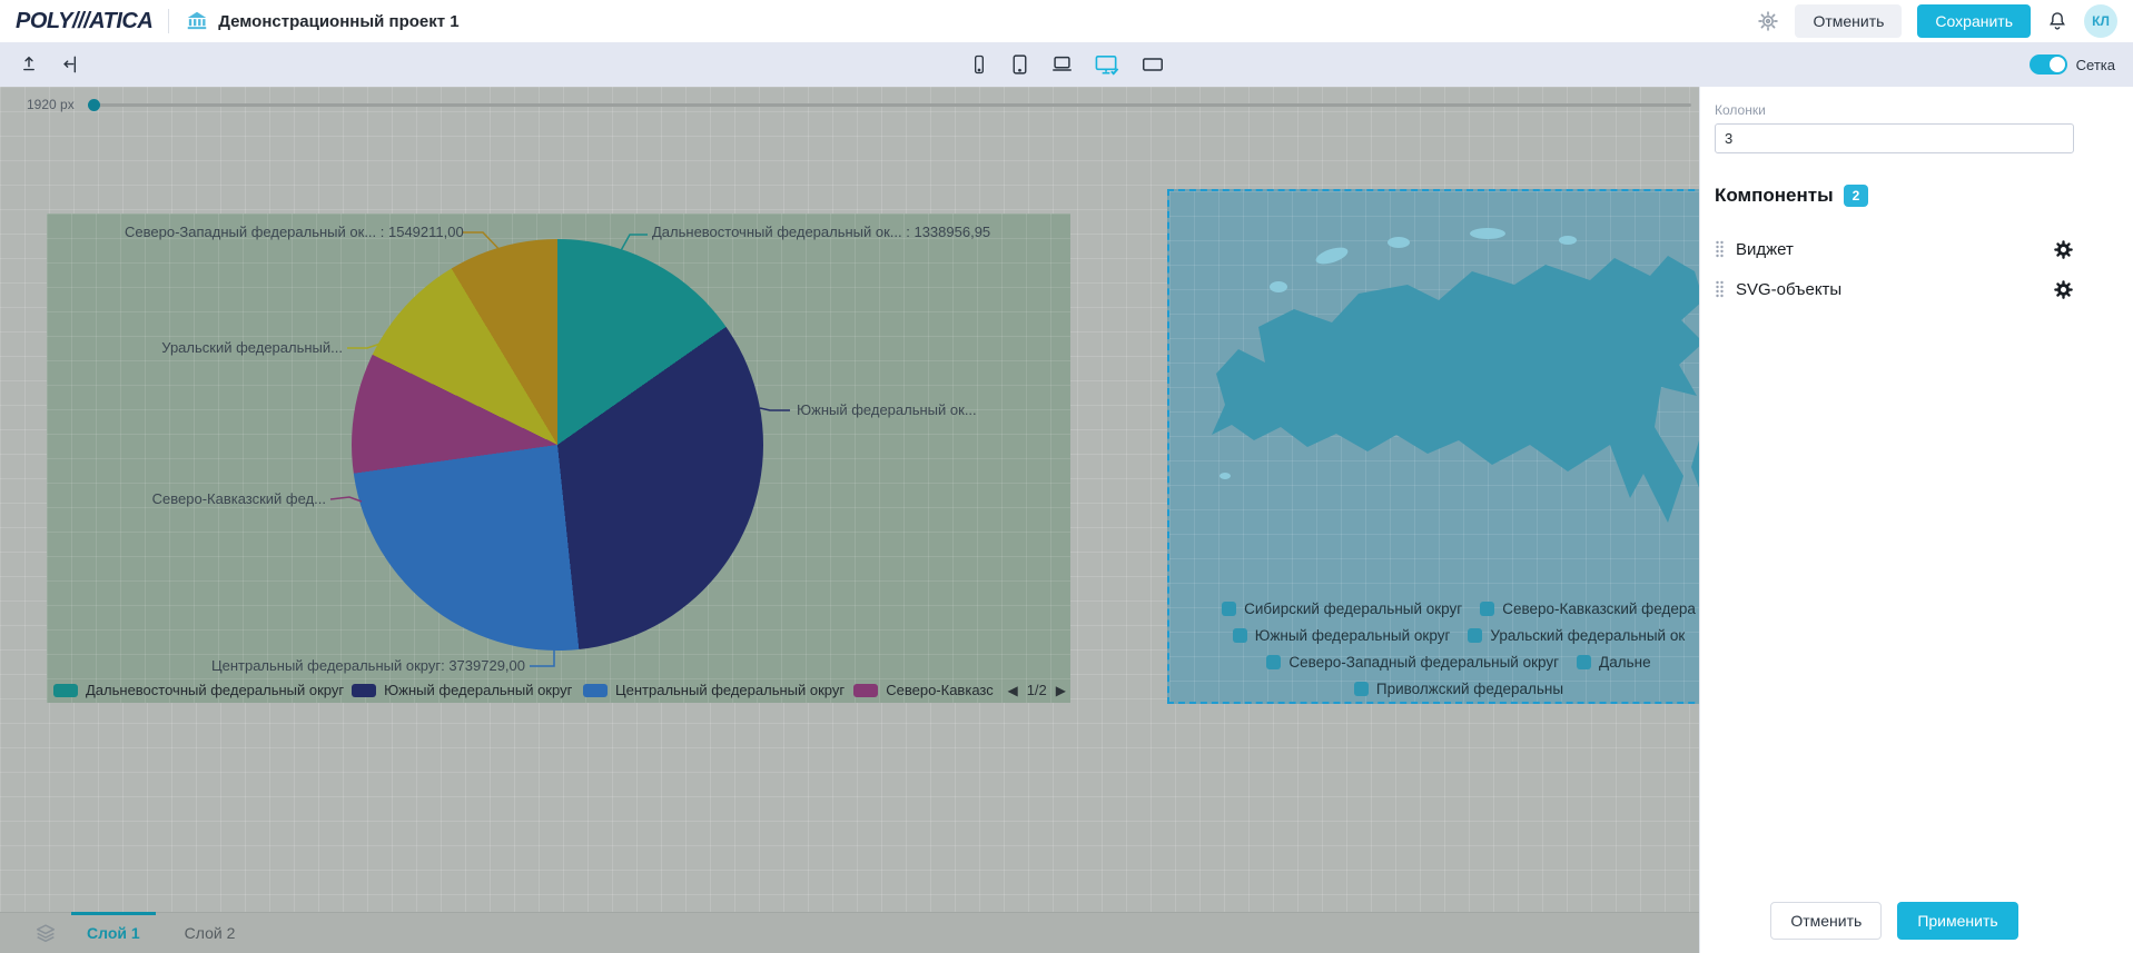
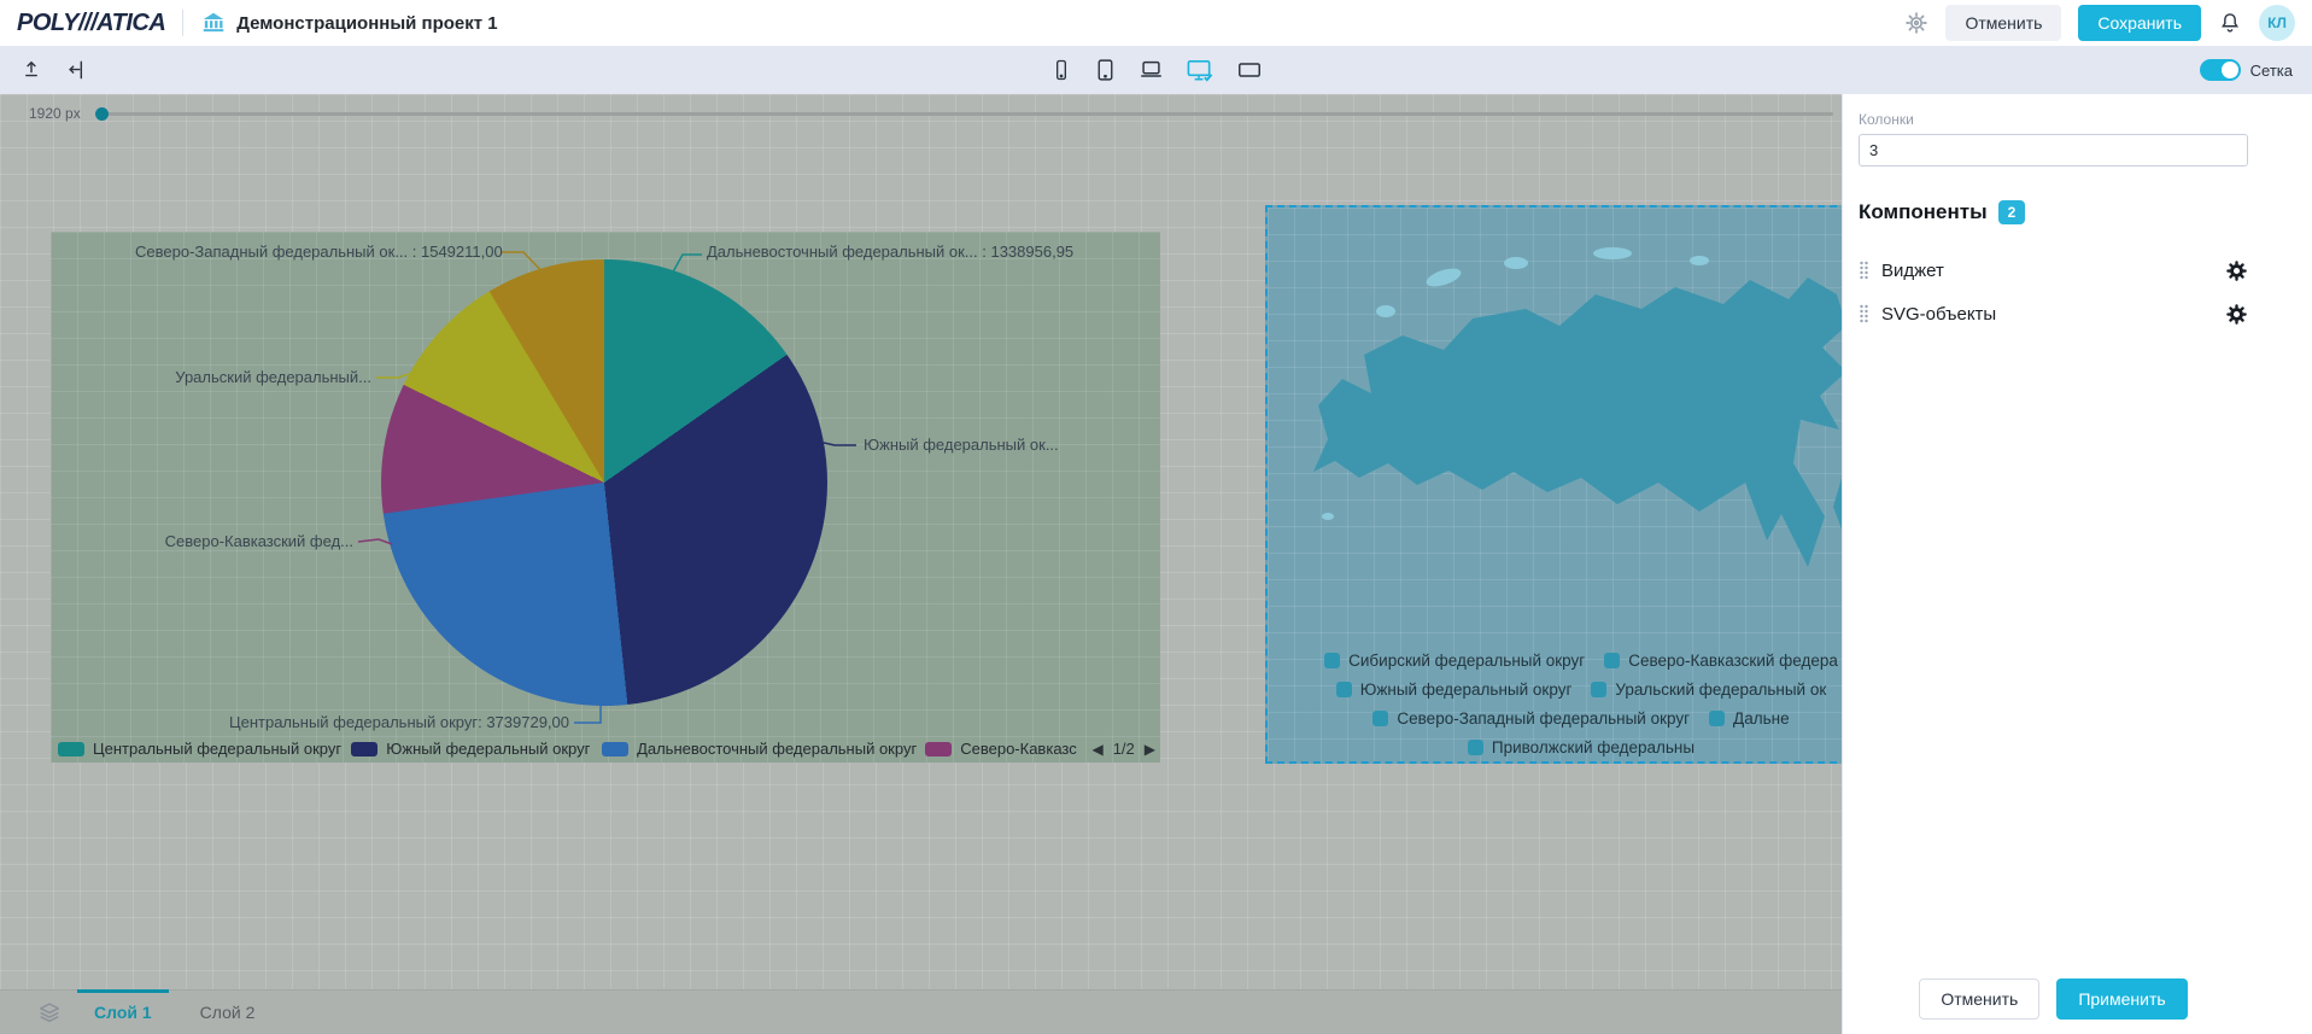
  POLY///ATICA
  Демонстрационный проект 1
  Отменить
  Сохранить
  КЛ
  Сетка
  1920 px
  Северо-Западный федеральный ок... : 1549211,00
  Дальневосточный федеральный ок... : 1338956,95
  Уральский федеральный...
  Южный федеральный ок...
  Северо-Кавказский фед...
  Центральный федеральный округ: 3739729,00
- Дальневосточный федеральный округ
+ Центральный федеральный округ
  Южный федеральный округ
- Центральный федеральный округ
+ Дальневосточный федеральный округ
  Северо-Кавказс
  ◀
  1/2
  ▶
  Сибирский федеральный округ
  Северо-Кавказский федера
  Южный федеральный округ
  Уральский федеральный ок
  Северо-Западный федеральный округ
  Дальне
  Приволжский федеральны
  Слой 1
  Слой 2
  Колонки
  3
  Компоненты
  2
  Виджет
  SVG-объекты
  Отменить
  Применить
